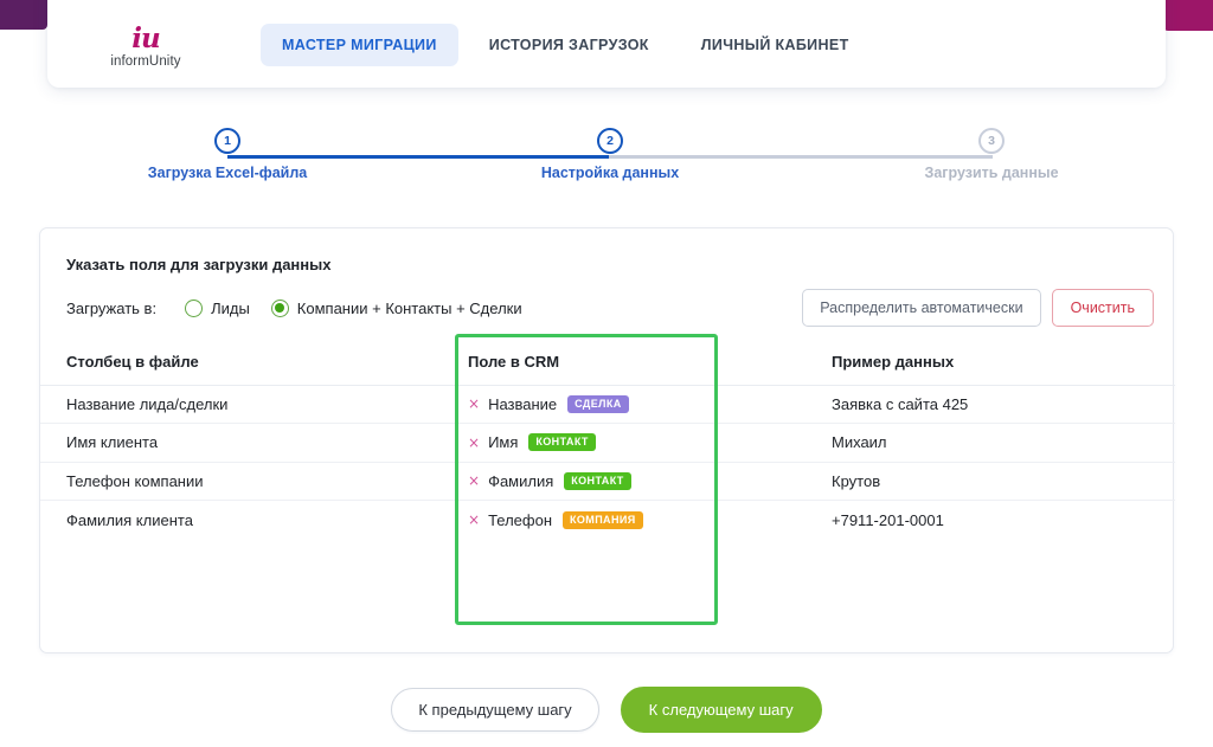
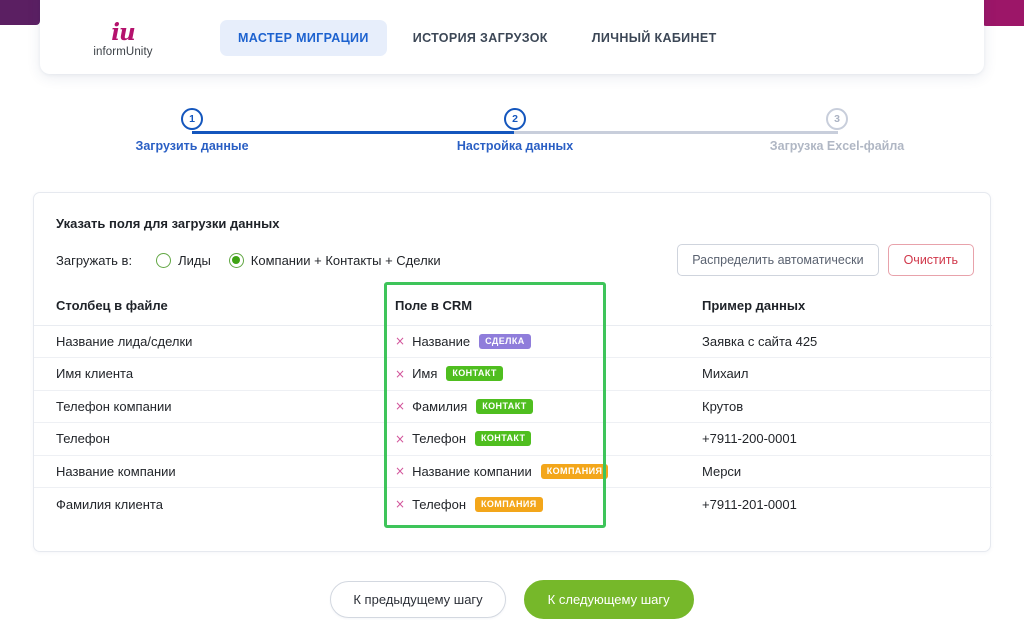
  iu
  informUnity
  МАСТЕР МИГРАЦИИ
  ИСТОРИЯ ЗАГРУЗОК
  ЛИЧНЫЙ КАБИНЕТ
  1
- Загрузка Excel-файла
+ Загрузить данные
  2
  Настройка данных
  3
- Загрузить данные
+ Загрузка Excel-файла
  Указать поля для загрузки данных
  Загружать в:
  Лиды
  Компании + Контакты + Сделки
  Распределить автоматически
  Очистить
  Столбец в файле	Поле в CRM	Пример данных
  Название лида/сделки	× Название СДЕЛКА	Заявка с сайта 425
  Имя клиента	× Имя КОНТАКТ	Михаил
  Телефон компании	× Фамилия КОНТАКТ	Крутов
+ Телефон	× Телефон КОНТАКТ	+7911-200-0001
+ Название компании	× Название компании КОМПАНИЯ	Мерси
  Фамилия клиента	× Телефон КОМПАНИЯ	+7911-201-0001
  К предыдущему шагу
  К следующему шагу
